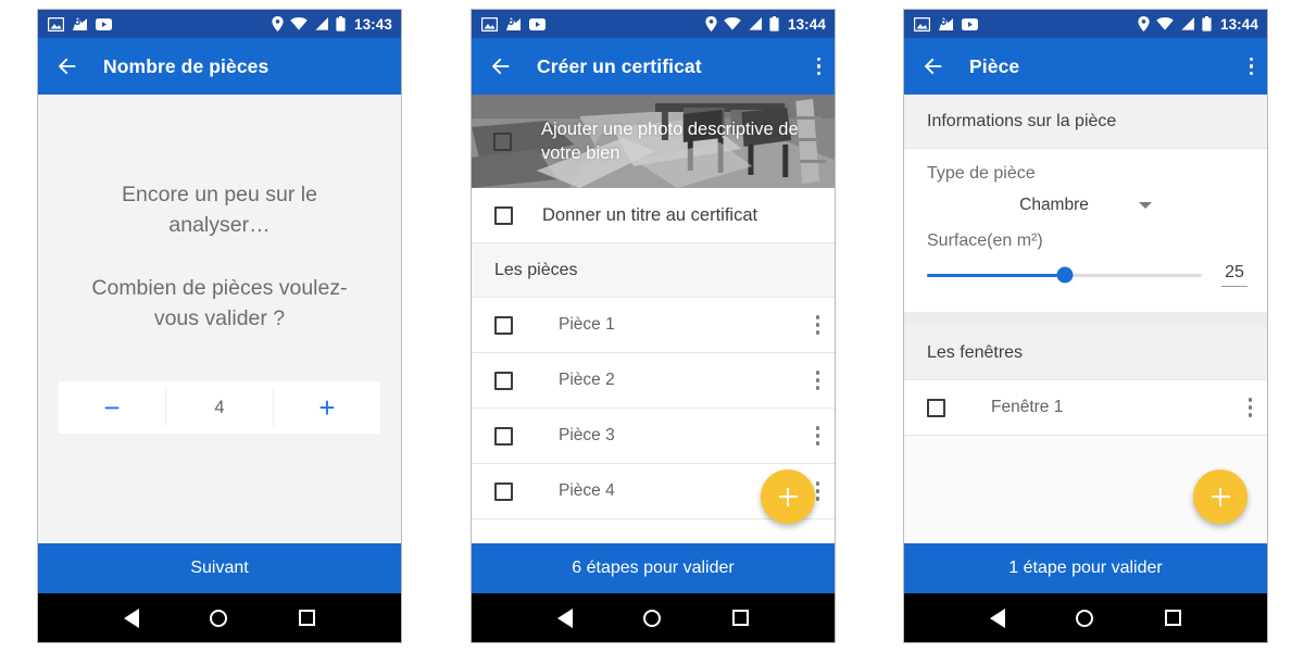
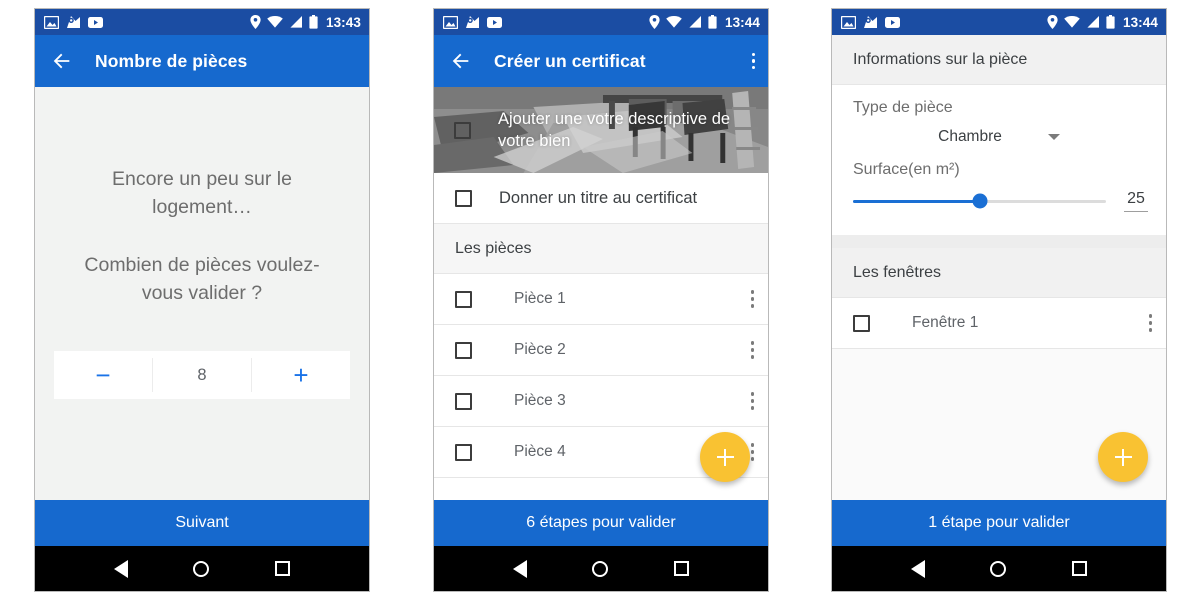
  13:43
  Nombre de pièces
- Encore un peu sur le analyser…
+ Encore un peu sur le logement…
  Combien de pièces voulez-vous valider ?
  −
- 4
+ 8
  +
  Suivant
  13:44
  Créer un certificat
- Ajouter une photo descriptive de votre bien
+ Ajouter une votre descriptive de votre bien
  Donner un titre au certificat
  Les pièces
  Pièce 1
  Pièce 2
  Pièce 3
  Pièce 4
  6 étapes pour valider
  13:44
- Pièce
  Informations sur la pièce
  Type de pièce
  Chambre
  Surface(en m²)
  25
  Les fenêtres
  Fenêtre 1
  1 étape pour valider
